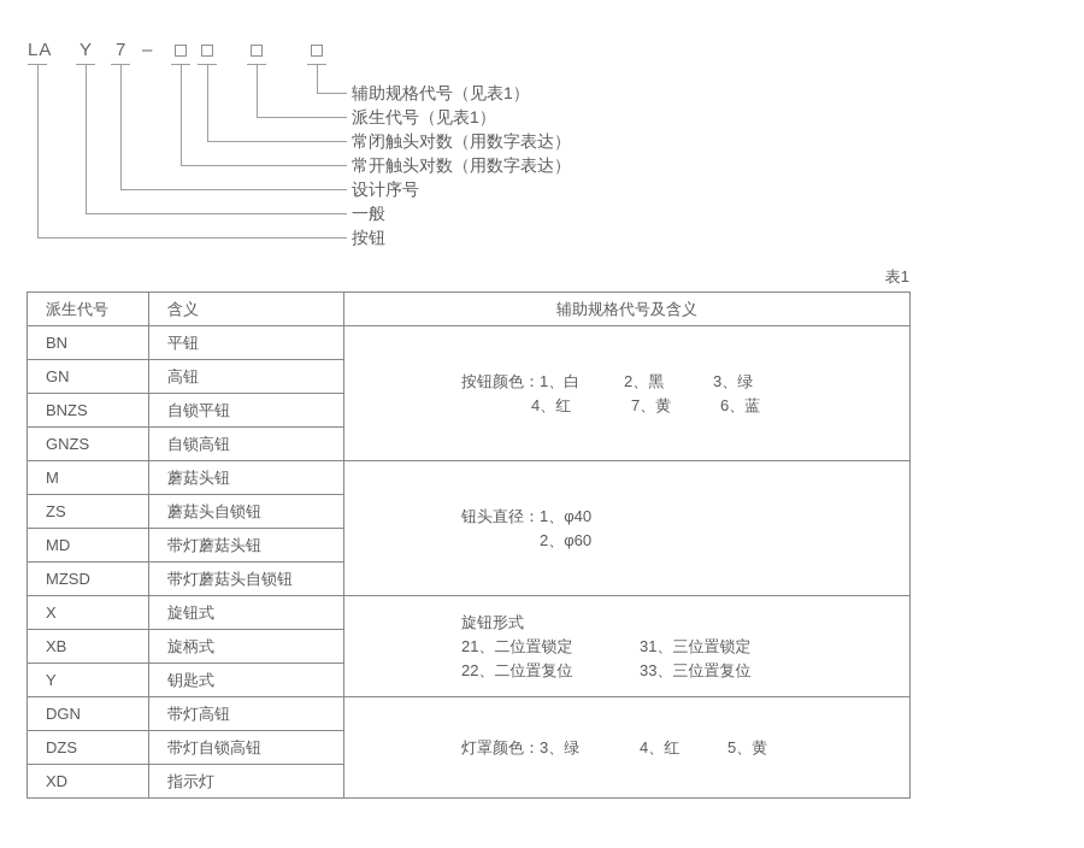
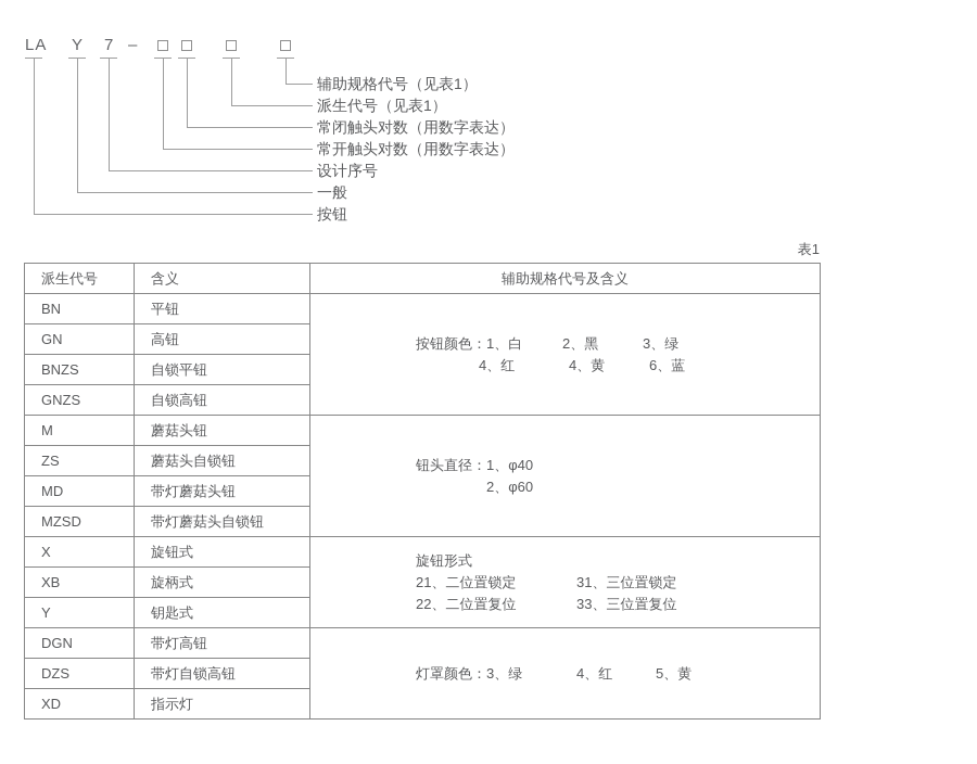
  LA
  Y
  7
  –
  辅助规格代号（见表1）
  派生代号（见表1）
  常闭触头对数（用数字表达）
  常开触头对数（用数字表达）
  设计序号
  一般
  按钮
  表1
  派生代号	含义	辅助规格代号及含义
- BN	平钮	按钮颜色：1、白 2、黑 3、绿 4、红 7、黄 6、蓝
+ BN	平钮	按钮颜色：1、白 2、黑 3、绿 4、红 4、黄 6、蓝
  GN	高钮
  BNZS	自锁平钮
  GNZS	自锁高钮
  M	蘑菇头钮	钮头直径：1、φ40 2、φ60
  ZS	蘑菇头自锁钮
  MD	带灯蘑菇头钮
  MZSD	带灯蘑菇头自锁钮
  X	旋钮式	旋钮形式 21、二位置锁定 31、三位置锁定 22、二位置复位 33、三位置复位
  XB	旋柄式
  Y	钥匙式
  DGN	带灯高钮	灯罩颜色：3、绿 4、红 5、黄
  DZS	带灯自锁高钮
  XD	指示灯
